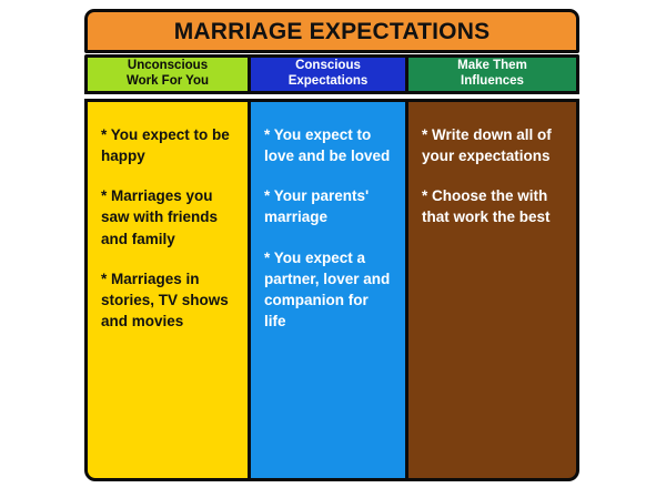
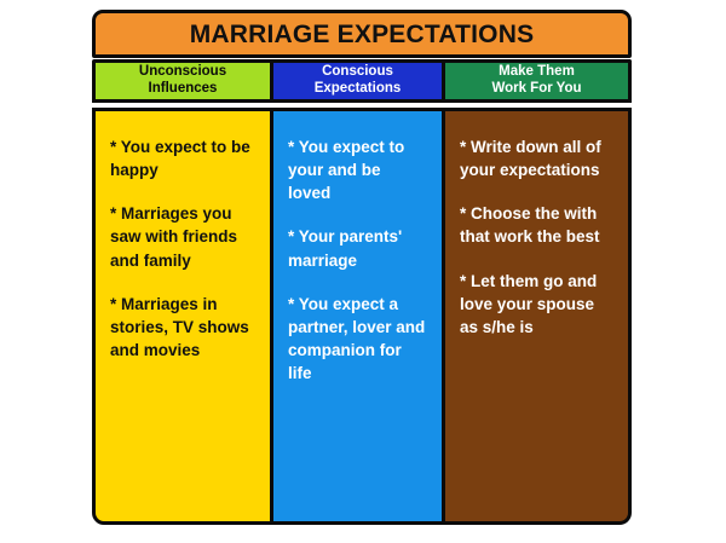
  MARRIAGE EXPECTATIONS
  Unconscious
- Work For You
+ Influences
  * You expect to be happy
  * Marriages you saw with friends and family
  * Marriages in stories, TV shows and movies
  Conscious
  Expectations
- * You expect to love and be loved
+ * You expect to your and be loved
  * Your parents' marriage
  * You expect a partner, lover and companion for life
  Make Them
- Influences
+ Work For You
  * Write down all of your expectations
  * Choose the with that work the best
+ * Let them go and love your spouse as s/he is
